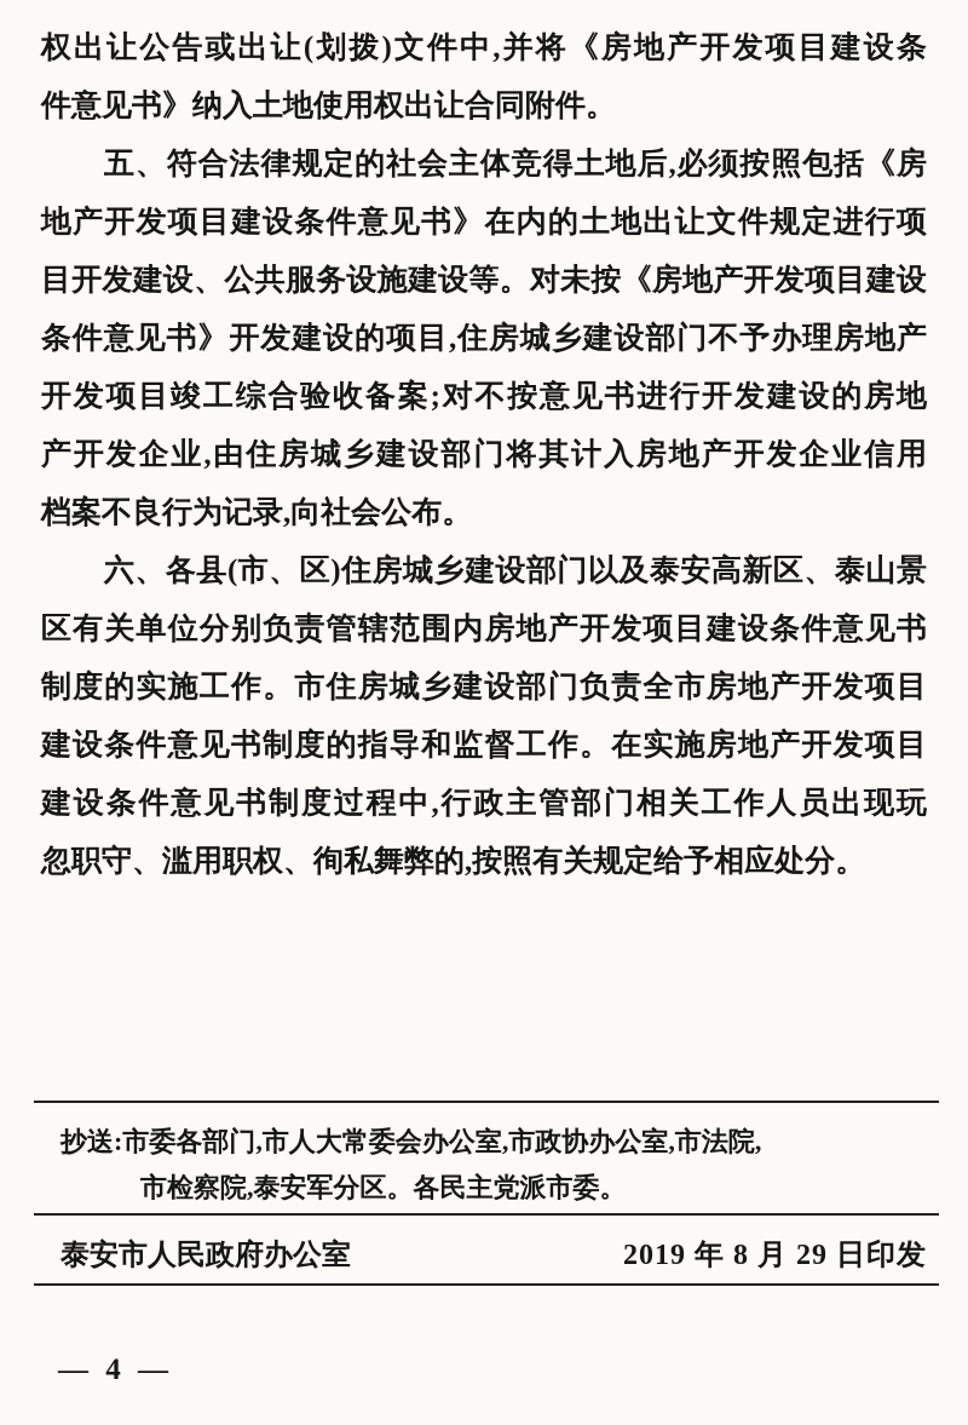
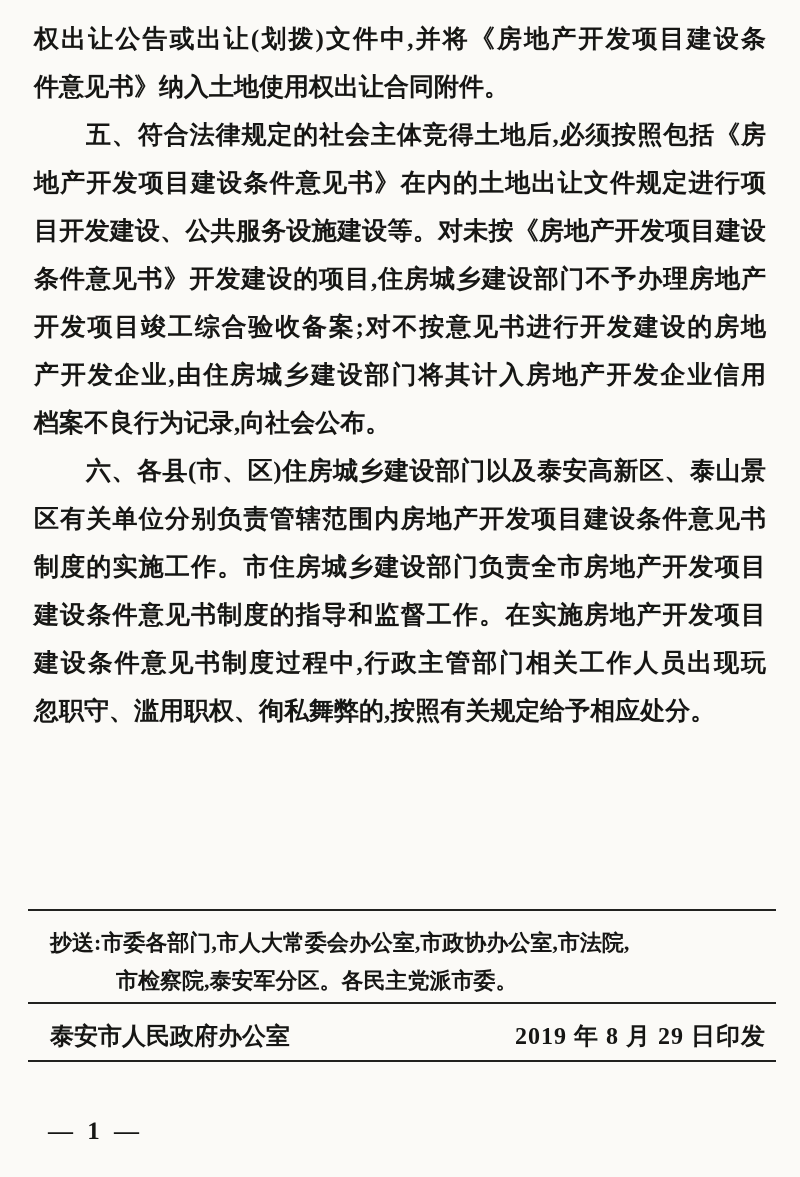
  权出让公告或出让(划拨)文件中,并将《房地产开发项目建设条
  件意见书》纳入土地使用权出让合同附件。
  五、符合法律规定的社会主体竞得土地后,必须按照包括《房
  地产开发项目建设条件意见书》在内的土地出让文件规定进行项
  目开发建设、公共服务设施建设等。对未按《房地产开发项目建设
  条件意见书》开发建设的项目,住房城乡建设部门不予办理房地产
  开发项目竣工综合验收备案;对不按意见书进行开发建设的房地
  产开发企业,由住房城乡建设部门将其计入房地产开发企业信用
  档案不良行为记录,向社会公布。
  六、各县(市、区)住房城乡建设部门以及泰安高新区、泰山景
  区有关单位分别负责管辖范围内房地产开发项目建设条件意见书
  制度的实施工作。市住房城乡建设部门负责全市房地产开发项目
  建设条件意见书制度的指导和监督工作。在实施房地产开发项目
  建设条件意见书制度过程中,行政主管部门相关工作人员出现玩
  忽职守、滥用职权、徇私舞弊的,按照有关规定给予相应处分。
  抄送:市委各部门,市人大常委会办公室,市政协办公室,市法院,
  市检察院,泰安军分区。各民主党派市委。
  泰安市人民政府办公室
  2019 年 8 月 29 日印发
- — 4 —
+ — 1 —
